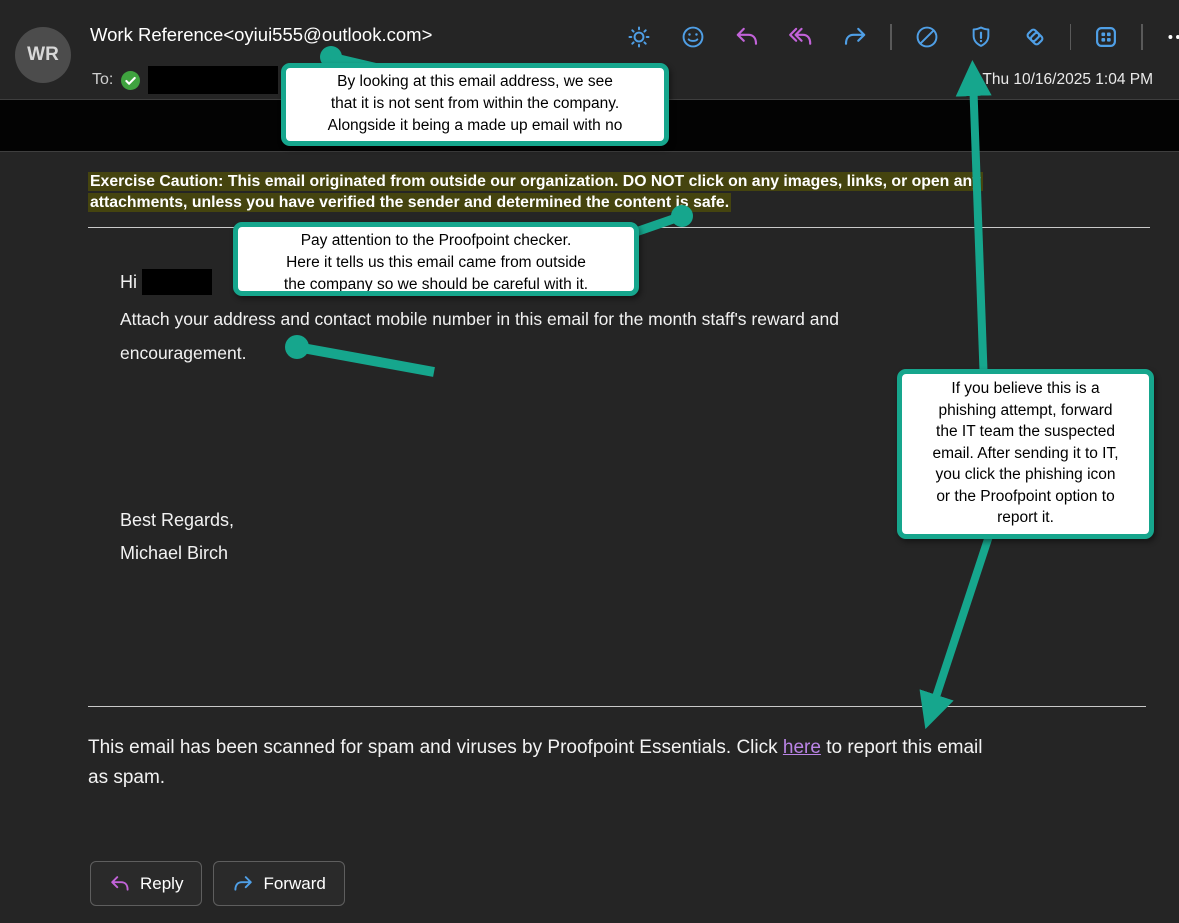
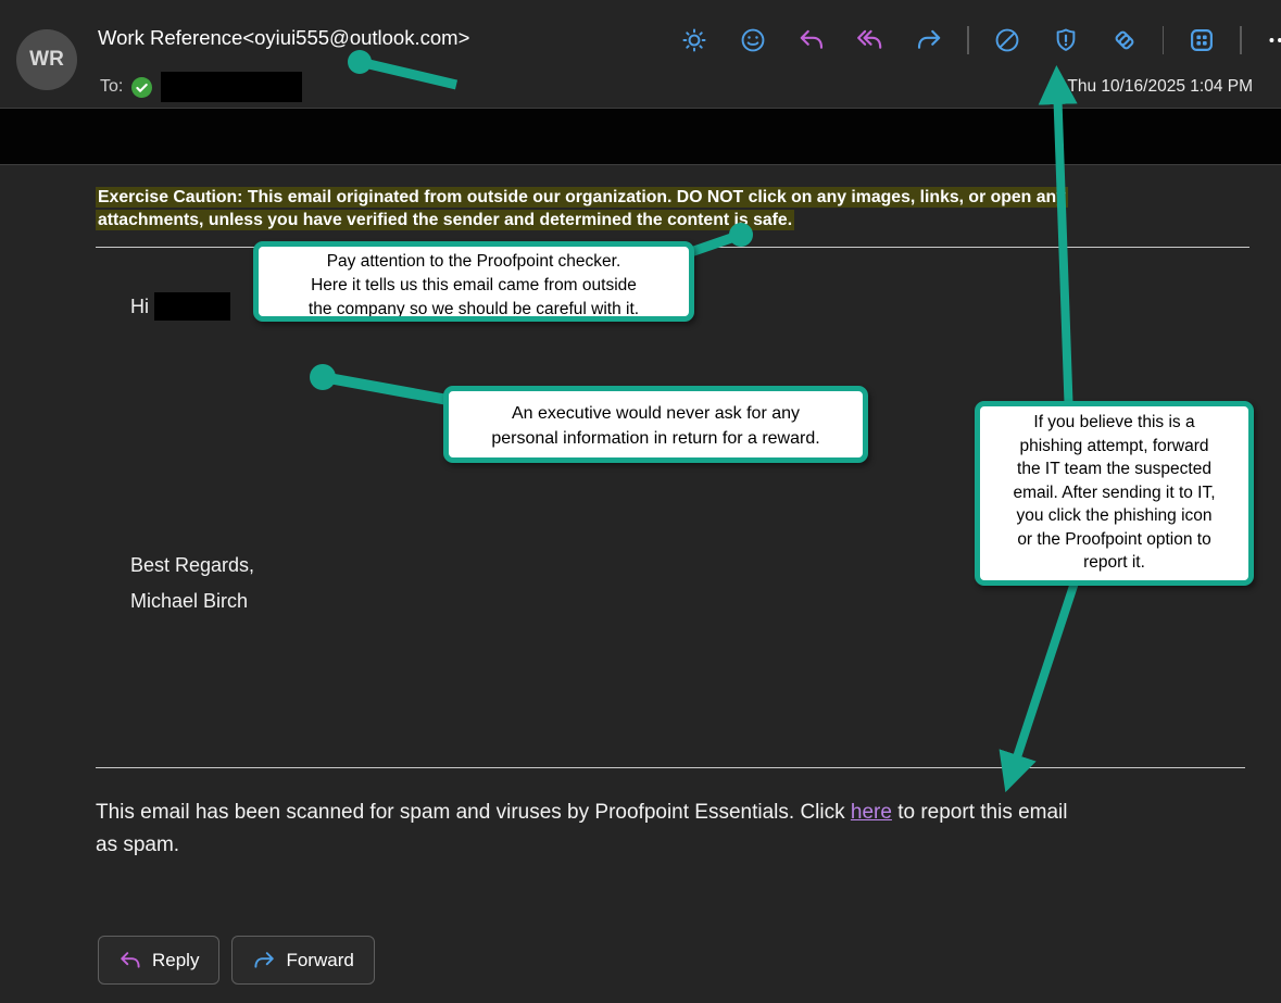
  WR
  Work Reference<oyiui555@outlook.com>
  To:
  Thu 10/16/2025 1:04 PM
  Exercise Caution: This email originated from outside our organization. DO NOT click on any images, links, or open an
  attachments, unless you have verified the sender and determined the content is safe.
  Hi
- Attach your address and contact mobile number in this email for the month staff's reward and
- encouragement.
  Best Regards,
  Michael Birch
  This email has been scanned for spam and viruses by Proofpoint Essentials. Click here to report this email
  as spam.
  Reply
  Forward
- By looking at this email address, we see
- that it is not sent from within the company.
- Alongside it being a made up email with no
  Pay attention to the Proofpoint checker.
  Here it tells us this email came from outside
  the company so we should be careful with it.
+ An executive would never ask for any
+ personal information in return for a reward.
  If you believe this is a
  phishing attempt, forward
  the IT team the suspected
  email. After sending it to IT,
  you click the phishing icon
  or the Proofpoint option to
  report it.
